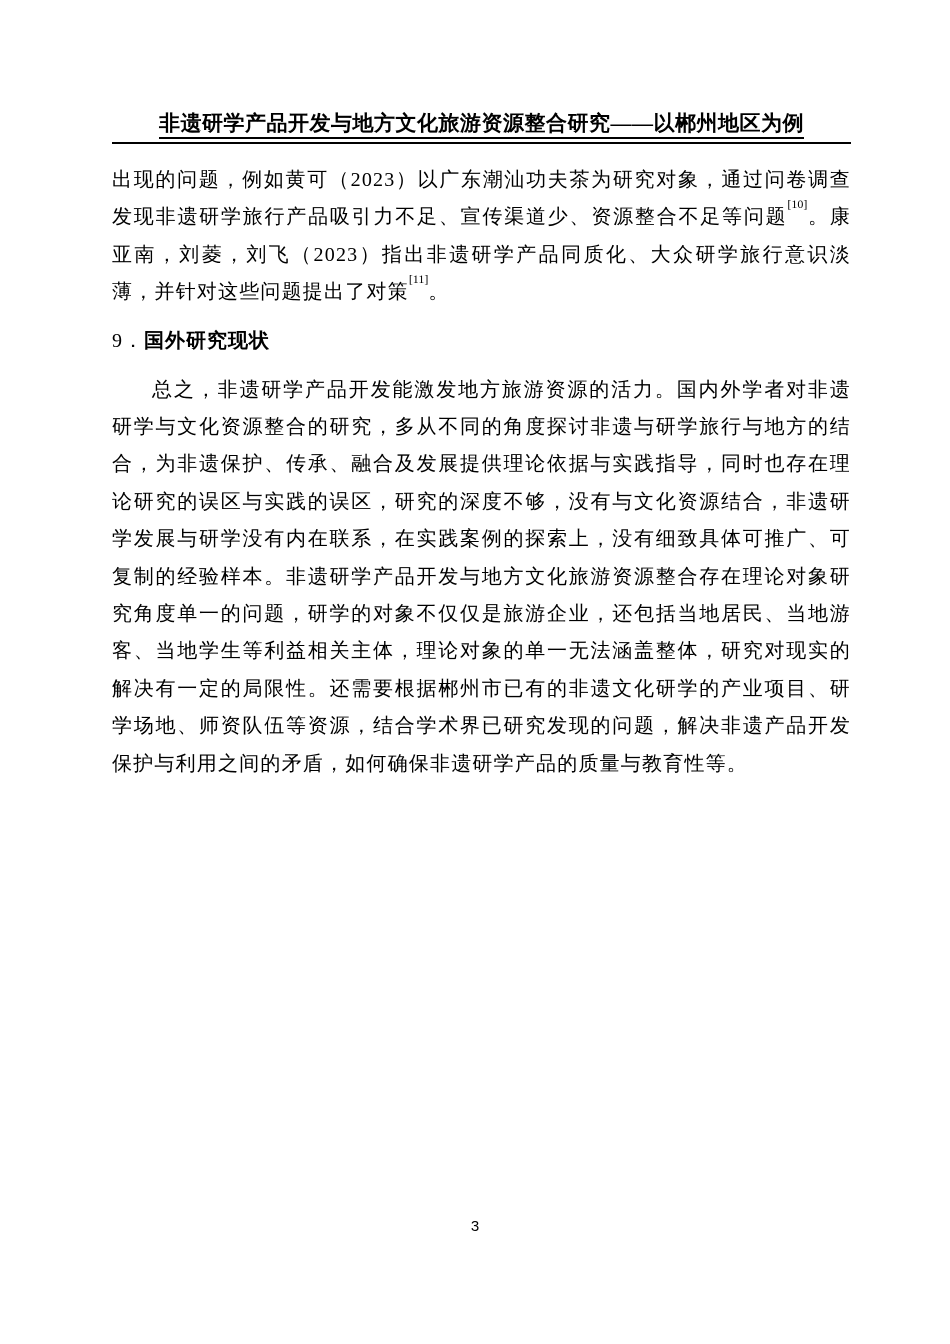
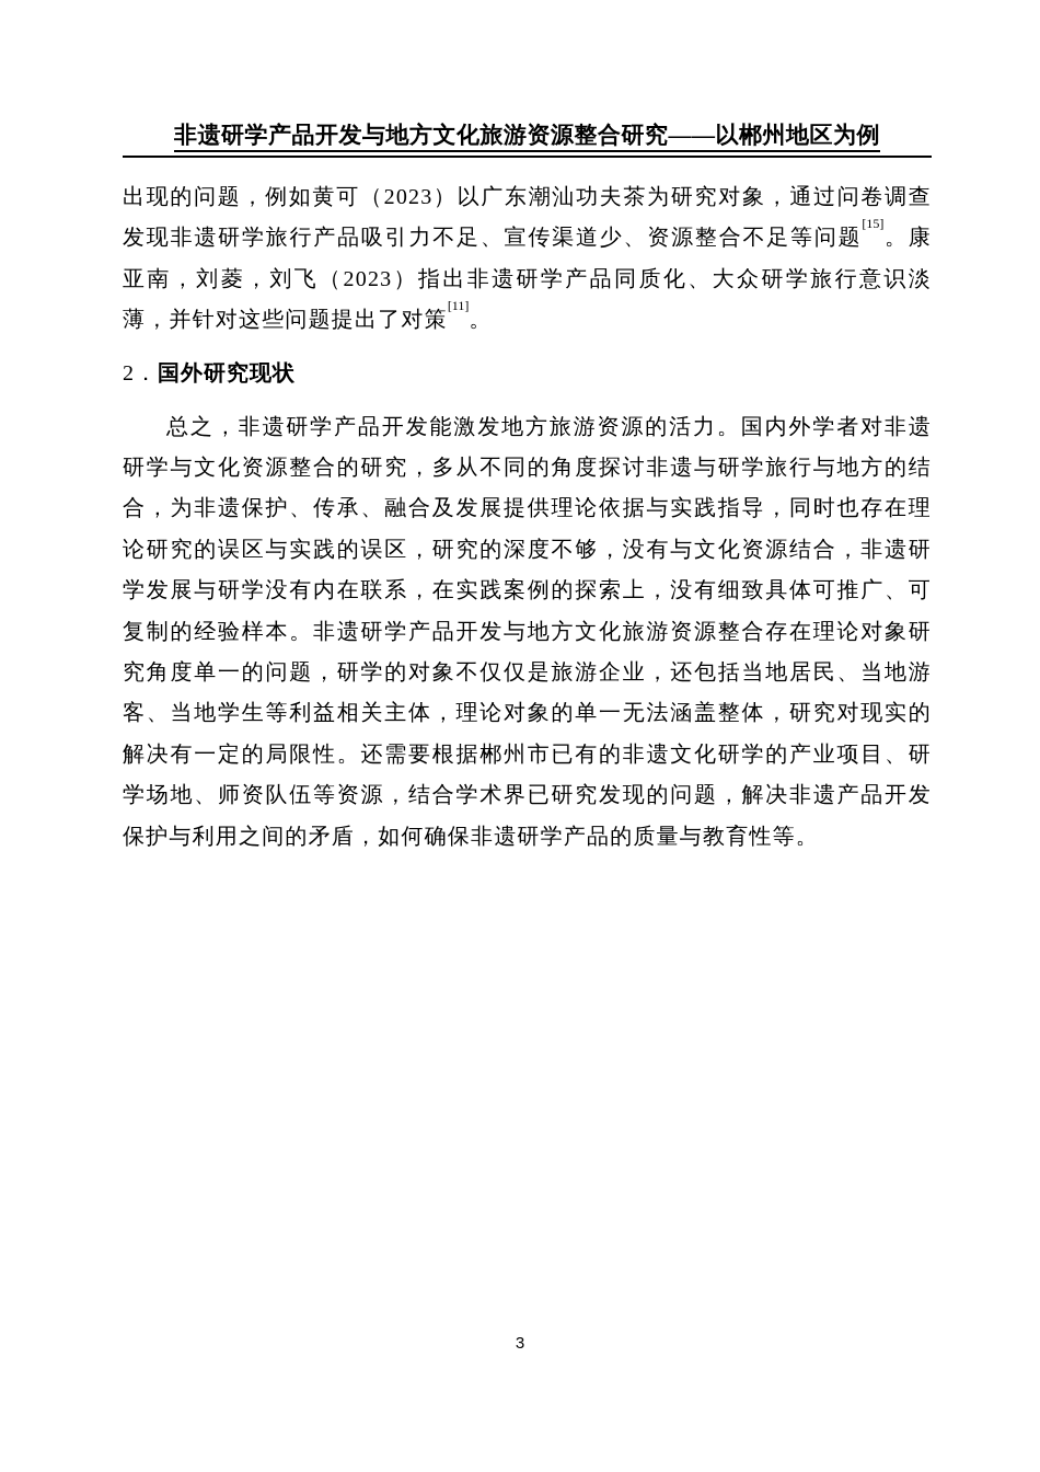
  非遗研学产品开发与地方文化旅游资源整合研究——以郴州地区为例
- 出现的问题，例如黄可（2023）以广东潮汕功夫茶为研究对象，通过问卷调查发现非遗研学旅行产品吸引力不足、宣传渠道少、资源整合不足等问题[10]。康亚南，刘菱，刘飞（2023）指出非遗研学产品同质化、大众研学旅行意识淡薄，并针对这些问题提出了对策[11]。
+ 出现的问题，例如黄可（2023）以广东潮汕功夫茶为研究对象，通过问卷调查发现非遗研学旅行产品吸引力不足、宣传渠道少、资源整合不足等问题[15]。康亚南，刘菱，刘飞（2023）指出非遗研学产品同质化、大众研学旅行意识淡薄，并针对这些问题提出了对策[11]。
- 9．国外研究现状
+ 2．国外研究现状
  总之，非遗研学产品开发能激发地方旅游资源的活力。国内外学者对非遗研学与文化资源整合的研究，多从不同的角度探讨非遗与研学旅行与地方的结合，为非遗保护、传承、融合及发展提供理论依据与实践指导，同时也存在理论研究的误区与实践的误区，研究的深度不够，没有与文化资源结合，非遗研学发展与研学没有内在联系，在实践案例的探索上，没有细致具体可推广、可复制的经验样本。非遗研学产品开发与地方文化旅游资源整合存在理论对象研究角度单一的问题，研学的对象不仅仅是旅游企业，还包括当地居民、当地游客、当地学生等利益相关主体，理论对象的单一无法涵盖整体，研究对现实的解决有一定的局限性。还需要根据郴州市已有的非遗文化研学的产业项目、研学场地、师资队伍等资源，结合学术界已研究发现的问题，解决非遗产品开发保护与利用之间的矛盾，如何确保非遗研学产品的质量与教育性等。
  3
